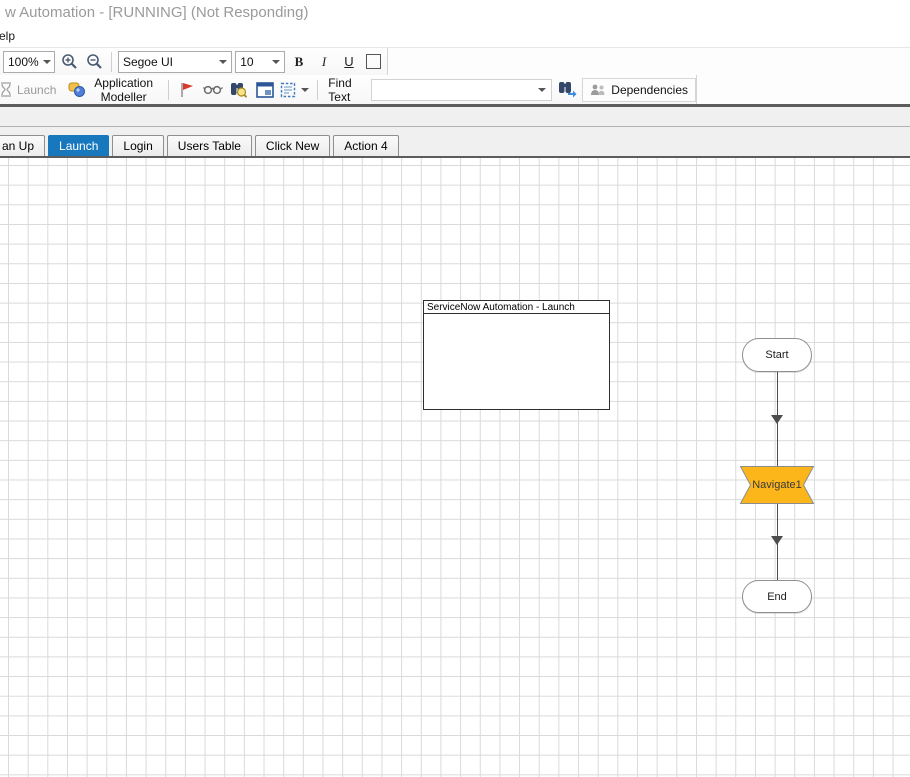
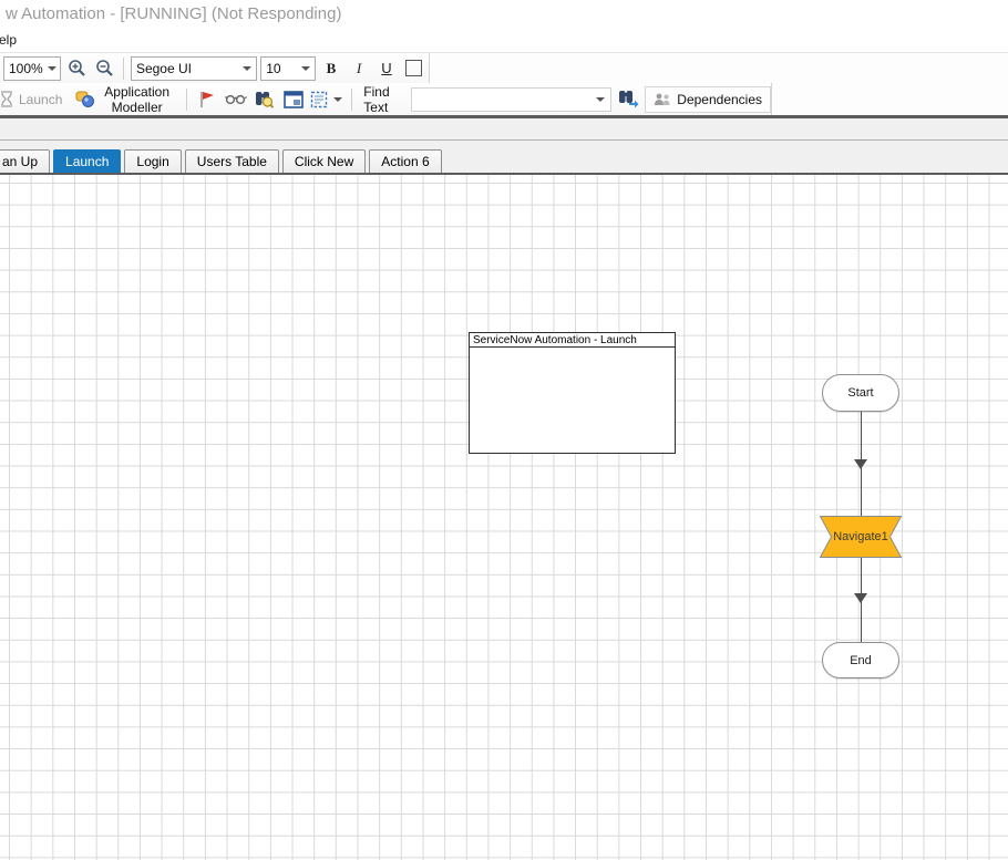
  w Automation - [RUNNING] (Not Responding)
  elp
  100%
  Segoe UI
  10
  B
  I
  U
  Launch
  Application Modeller
  Find Text
  Dependencies
  an Up
  Launch
  Login
  Users Table
  Click New
- Action 4
+ Action 6
  ServiceNow Automation - Launch
  Start
  Navigate1
  End
